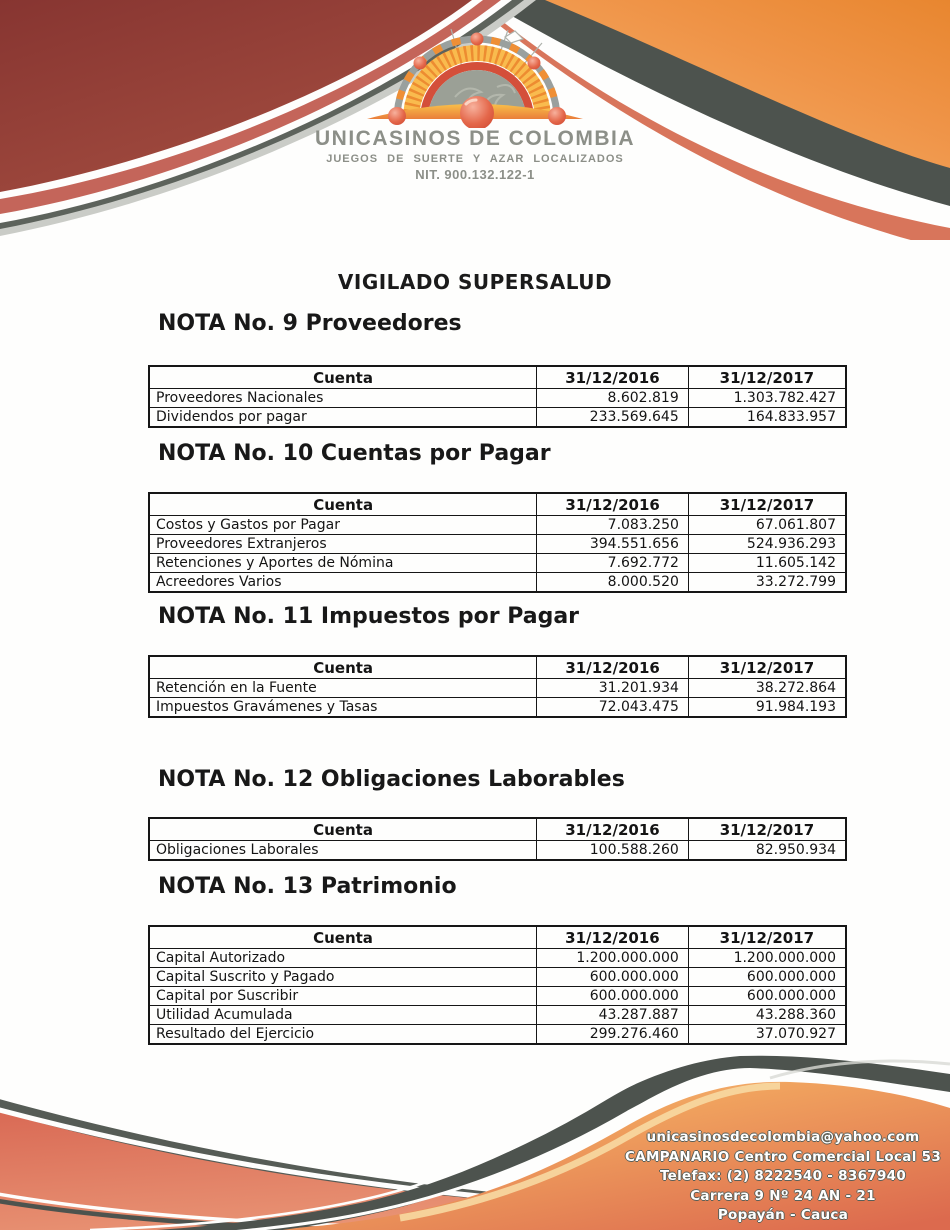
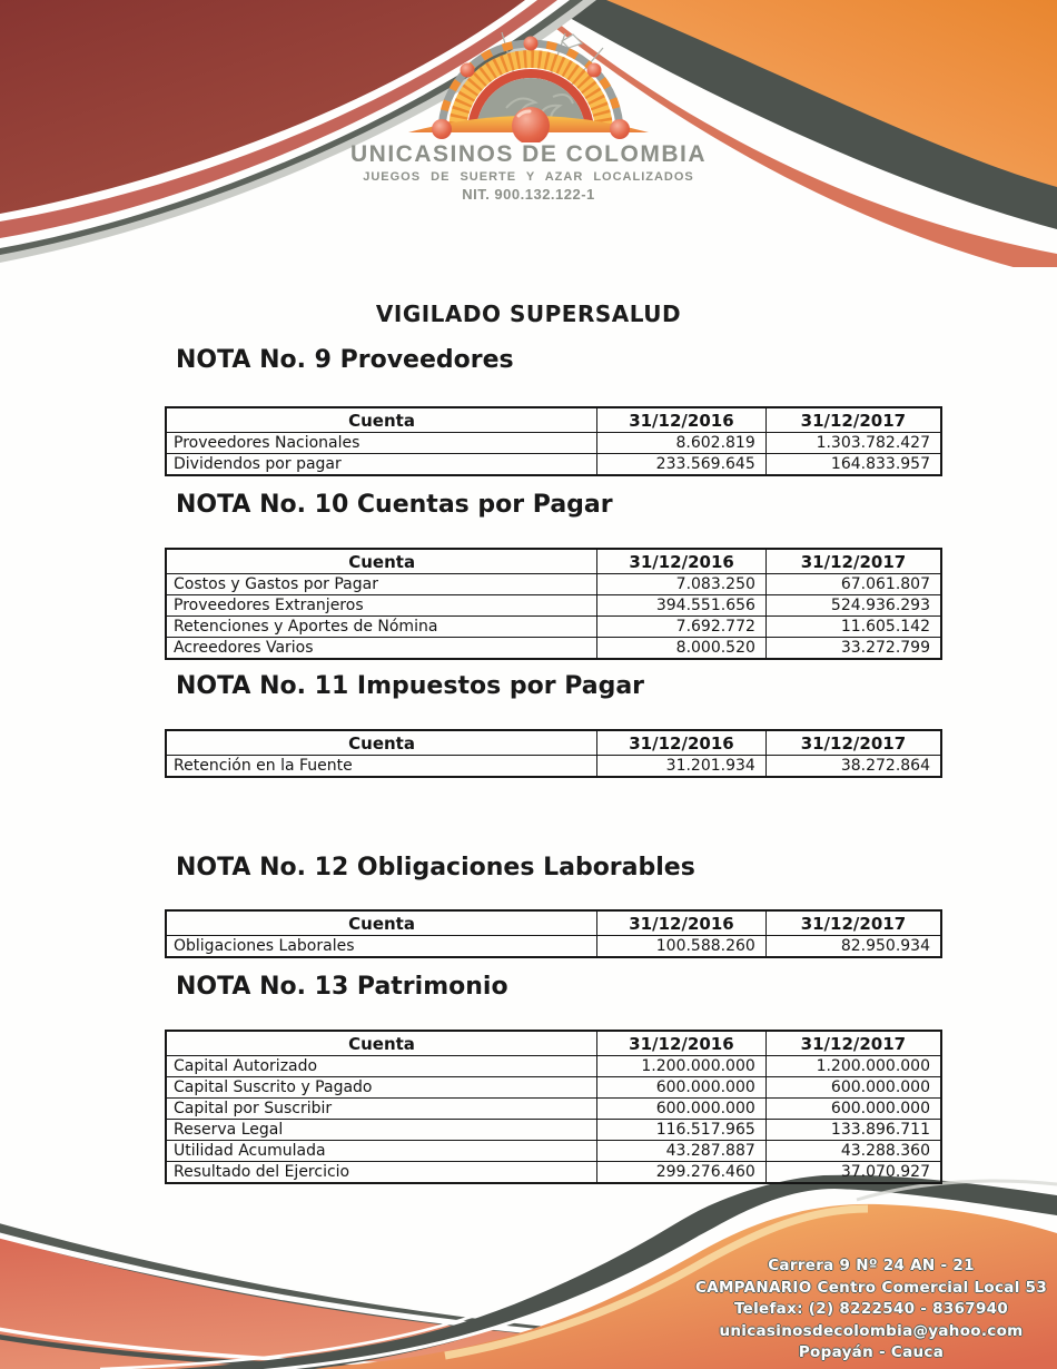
  UNICASINOS DE COLOMBIA
  JUEGOS DE SUERTE Y AZAR LOCALIZADOS
  NIT. 900.132.122-1
  VIGILADO SUPERSALUD
  NOTA No. 9 Proveedores
  Cuenta	31/12/2016	31/12/2017
  Proveedores Nacionales	8.602.819	1.303.782.427
  Dividendos por pagar	233.569.645	164.833.957
  NOTA No. 10 Cuentas por Pagar
  Cuenta	31/12/2016	31/12/2017
  Costos y Gastos por Pagar	7.083.250	67.061.807
  Proveedores Extranjeros	394.551.656	524.936.293
  Retenciones y Aportes de Nómina	7.692.772	11.605.142
  Acreedores Varios	8.000.520	33.272.799
  NOTA No. 11 Impuestos por Pagar
  Cuenta	31/12/2016	31/12/2017
  Retención en la Fuente	31.201.934	38.272.864
- Impuestos Gravámenes y Tasas	72.043.475	91.984.193
  NOTA No. 12 Obligaciones Laborables
  Cuenta	31/12/2016	31/12/2017
  Obligaciones Laborales	100.588.260	82.950.934
  NOTA No. 13 Patrimonio
  Cuenta	31/12/2016	31/12/2017
  Capital Autorizado	1.200.000.000	1.200.000.000
  Capital Suscrito y Pagado	600.000.000	600.000.000
  Capital por Suscribir	600.000.000	600.000.000
+ Reserva Legal	116.517.965	133.896.711
  Utilidad Acumulada	43.287.887	43.288.360
  Resultado del Ejercicio	299.276.460	37.070.927
- unicasinosdecolombia@yahoo.com
+ Carrera 9 Nº 24 AN - 21
  CAMPANARIO Centro Comercial Local 53
  Telefax: (2) 8222540 - 8367940
- Carrera 9 Nº 24 AN - 21
+ unicasinosdecolombia@yahoo.com
  Popayán - Cauca
